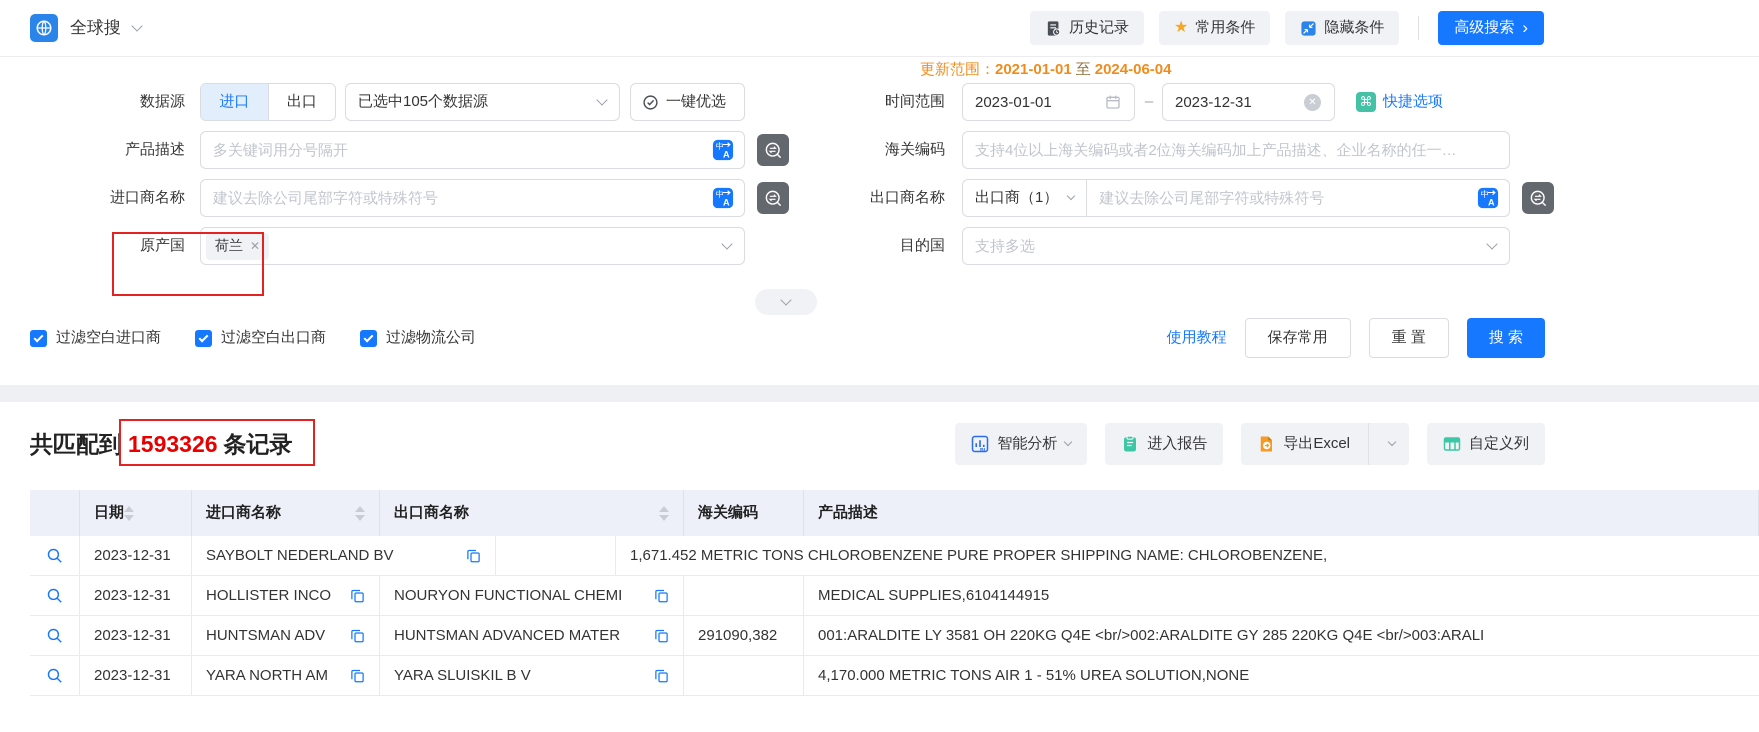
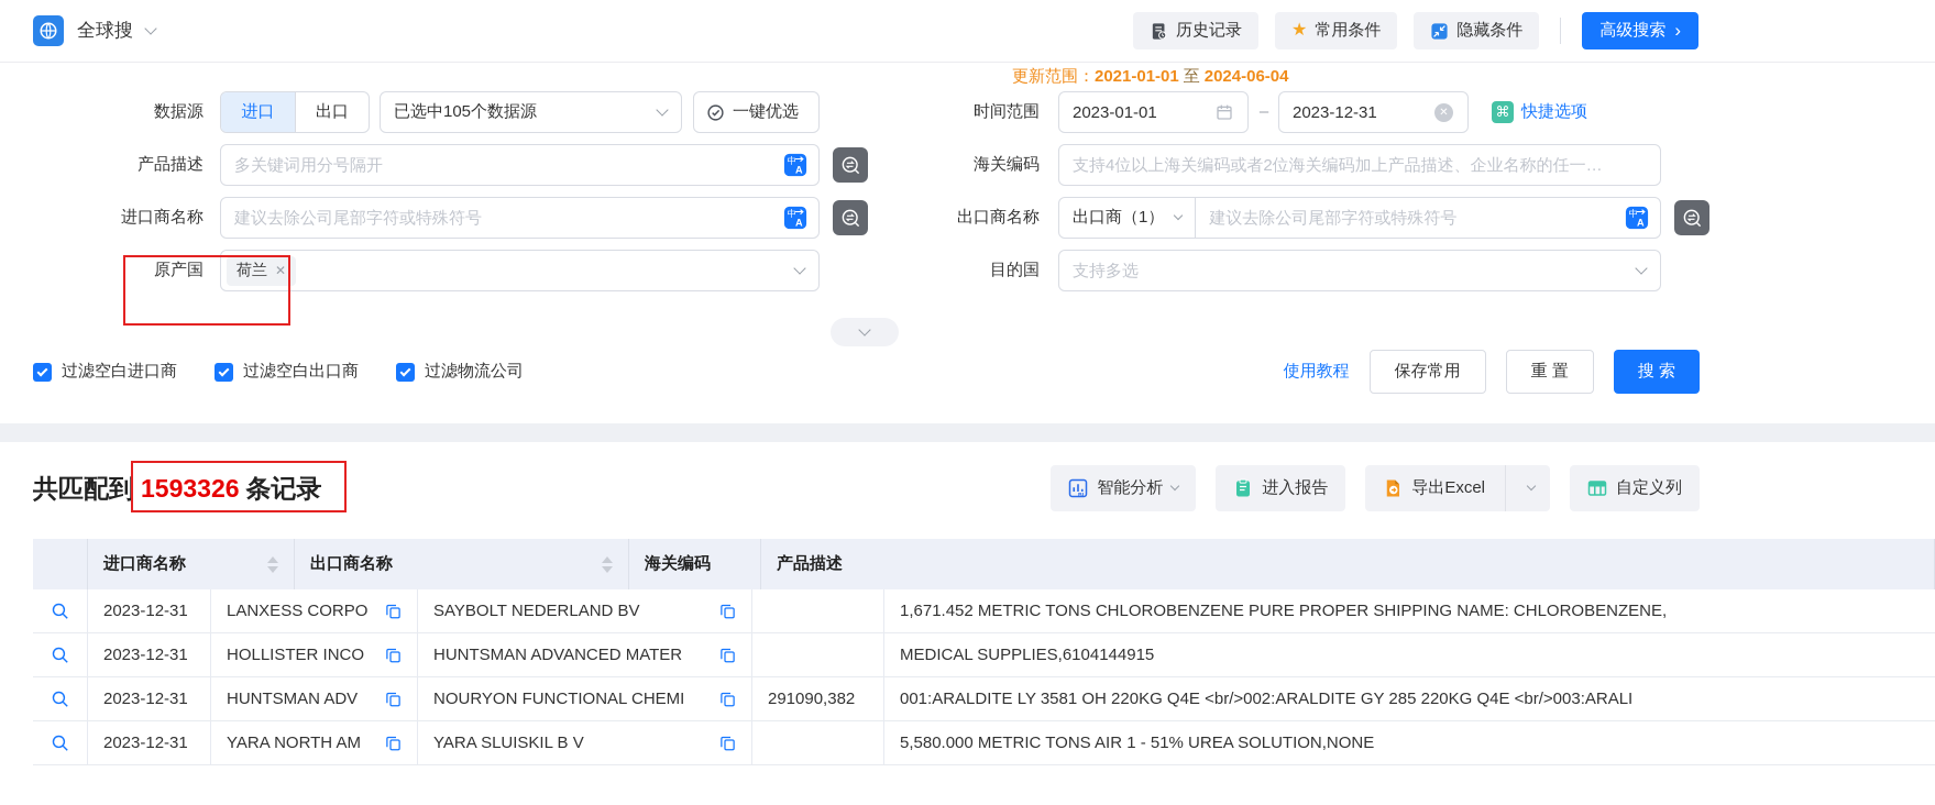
  全球搜
  历史记录
  ★
  常用条件
  隐藏条件
  高级搜索
  ›
  更新范围：2021-01-01 至 2024-06-04
  数据源
  进口
  出口
  已选中105个数据源
  一键优选
  时间范围
  2023-01-01
  –
  2023-12-31
  ✕
  ⌘
  快捷选项
  产品描述
  多关键词用分号隔开
  中
  A
  海关编码
  支持4位以上海关编码或者2位海关编码加上产品描述、企业名称的任一…
  进口商名称
  建议去除公司尾部字符或特殊符号
  中
  A
  出口商名称
  出口商（1）
  建议去除公司尾部字符或特殊符号
  中
  A
  原产国
  荷兰
  ✕
  目的国
  支持多选
  过滤空白进口商
  过滤空白出口商
  过滤物流公司
  使用教程
  保存常用
  重 置
  搜 索
  共匹配到 1593326 条记录
  智能分析
  进入报告
  导出Excel
  自定义列
- 日期
  进口商名称
  出口商名称
  海关编码
  产品描述
  2023-12-31
+ LANXESS CORPO
  SAYBOLT NEDERLAND BV
  1,671.452 METRIC TONS CHLOROBENZENE PURE PROPER SHIPPING NAME: CHLOROBENZENE,
  2023-12-31
  HOLLISTER INCO
- NOURYON FUNCTIONAL CHEMI
+ HUNTSMAN ADVANCED MATER
  MEDICAL SUPPLIES,6104144915
  2023-12-31
  HUNTSMAN ADV
- HUNTSMAN ADVANCED MATER
+ NOURYON FUNCTIONAL CHEMI
  291090,382
  001:ARALDITE LY 3581 OH 220KG Q4E <br/>002:ARALDITE GY 285 220KG Q4E <br/>003:ARALI
  2023-12-31
  YARA NORTH AM
  YARA SLUISKIL B V
- 4,170.000 METRIC TONS AIR 1 - 51% UREA SOLUTION,NONE
+ 5,580.000 METRIC TONS AIR 1 - 51% UREA SOLUTION,NONE
